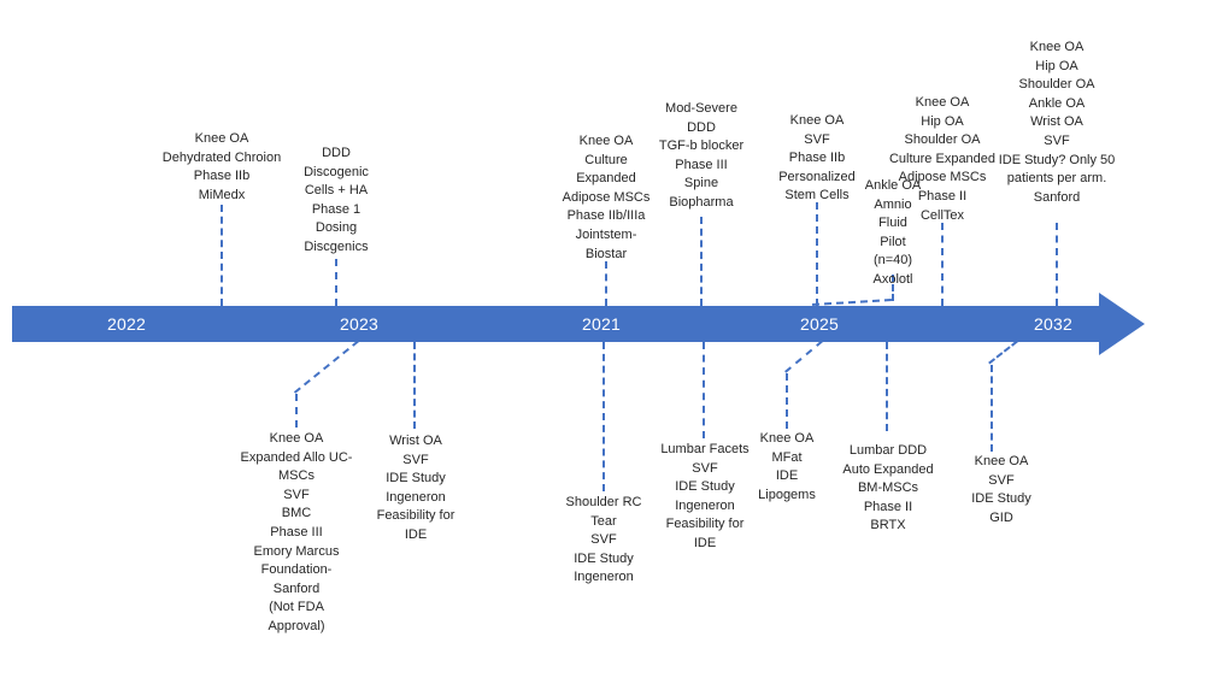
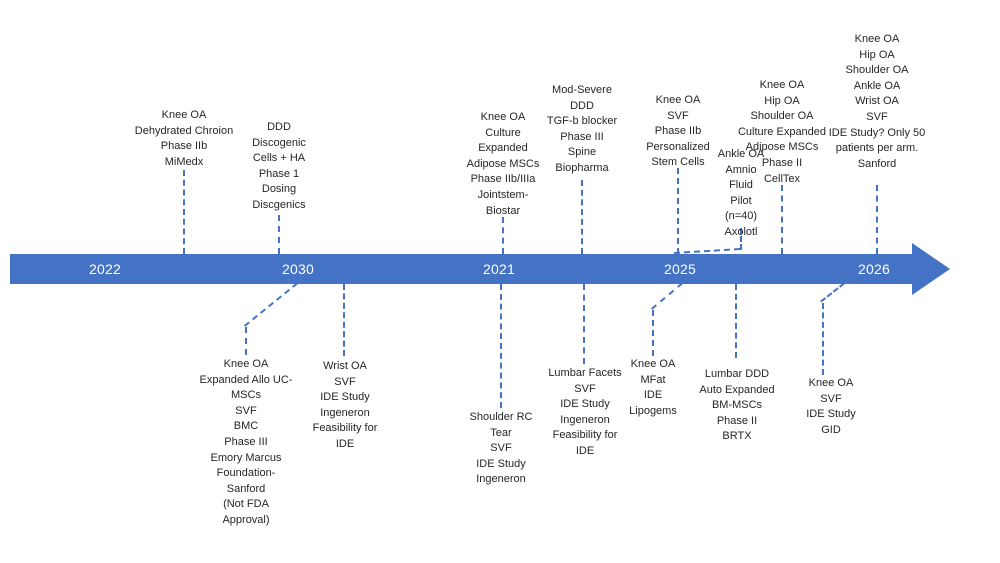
  2022
- 2023
+ 2030
  2021
  2025
- 2032
+ 2026
  Knee OA
  Dehydrated Chroion
  Phase IIb
  MiMedx
  DDD
  Discogenic
  Cells + HA
  Phase 1
  Dosing
  Discgenics
  Knee OA
  Culture
  Expanded
  Adipose MSCs
  Phase IIb/IIIa
  Jointstem-
  Biostar
  Mod-Severe
  DDD
  TGF-b blocker
  Phase III
  Spine
  Biopharma
  Knee OA
  SVF
  Phase IIb
  Personalized
  Stem Cells
  Ankle OA
  Amnio
  Fluid
  Pilot
  (n=40)
  Axolotl
  Knee OA
  Hip OA
  Shoulder OA
  Culture Expanded
  Adipose MSCs
  Phase II
  CellTex
  Knee OA
  Hip OA
  Shoulder OA
  Ankle OA
  Wrist OA
  SVF
  IDE Study? Only 50
  patients per arm.
  Sanford
  Knee OA
  Expanded Allo UC-
  MSCs
  SVF
  BMC
  Phase III
  Emory Marcus
  Foundation-
  Sanford
  (Not FDA
  Approval)
  Wrist OA
  SVF
  IDE Study
  Ingeneron
  Feasibility for
  IDE
  Shoulder RC
  Tear
  SVF
  IDE Study
  Ingeneron
  Lumbar Facets
  SVF
  IDE Study
  Ingeneron
  Feasibility for
  IDE
  Knee OA
  MFat
  IDE
  Lipogems
  Lumbar DDD
  Auto Expanded
  BM-MSCs
  Phase II
  BRTX
  Knee OA
  SVF
  IDE Study
  GID
